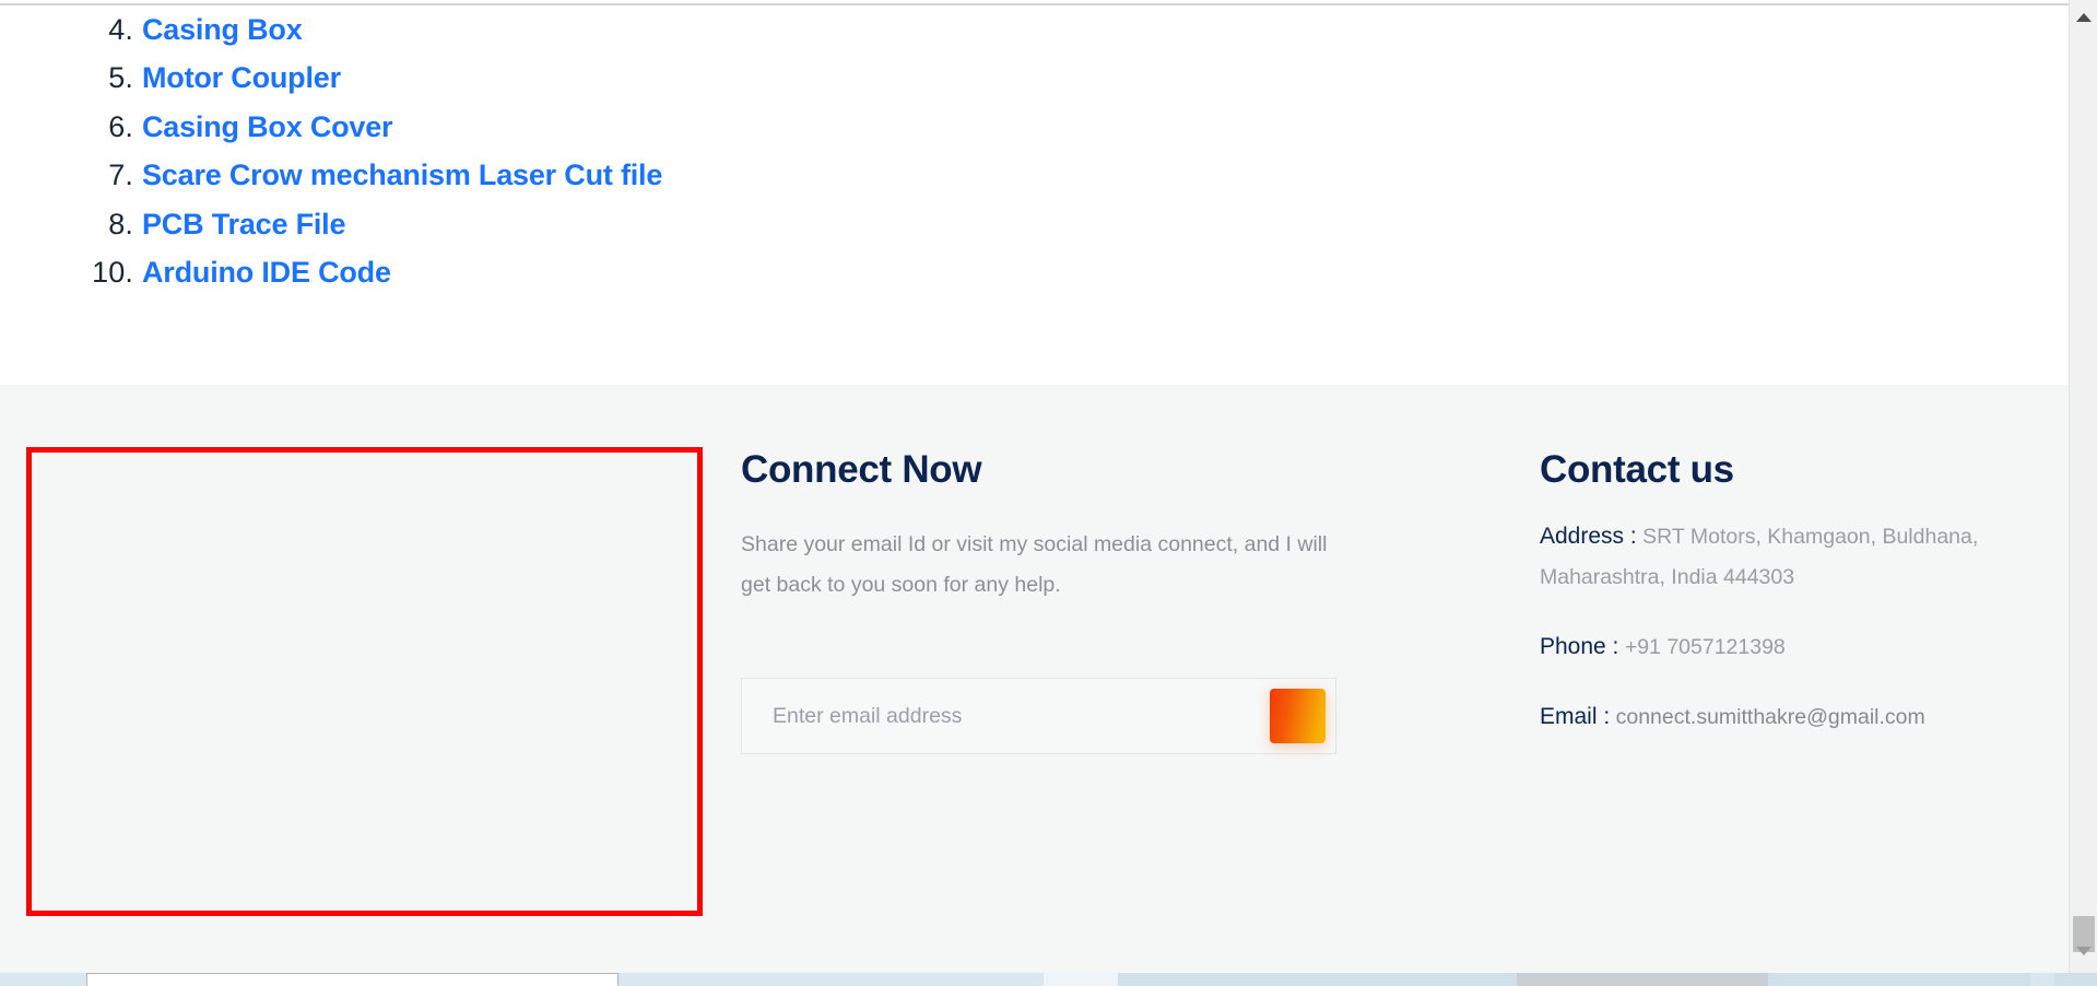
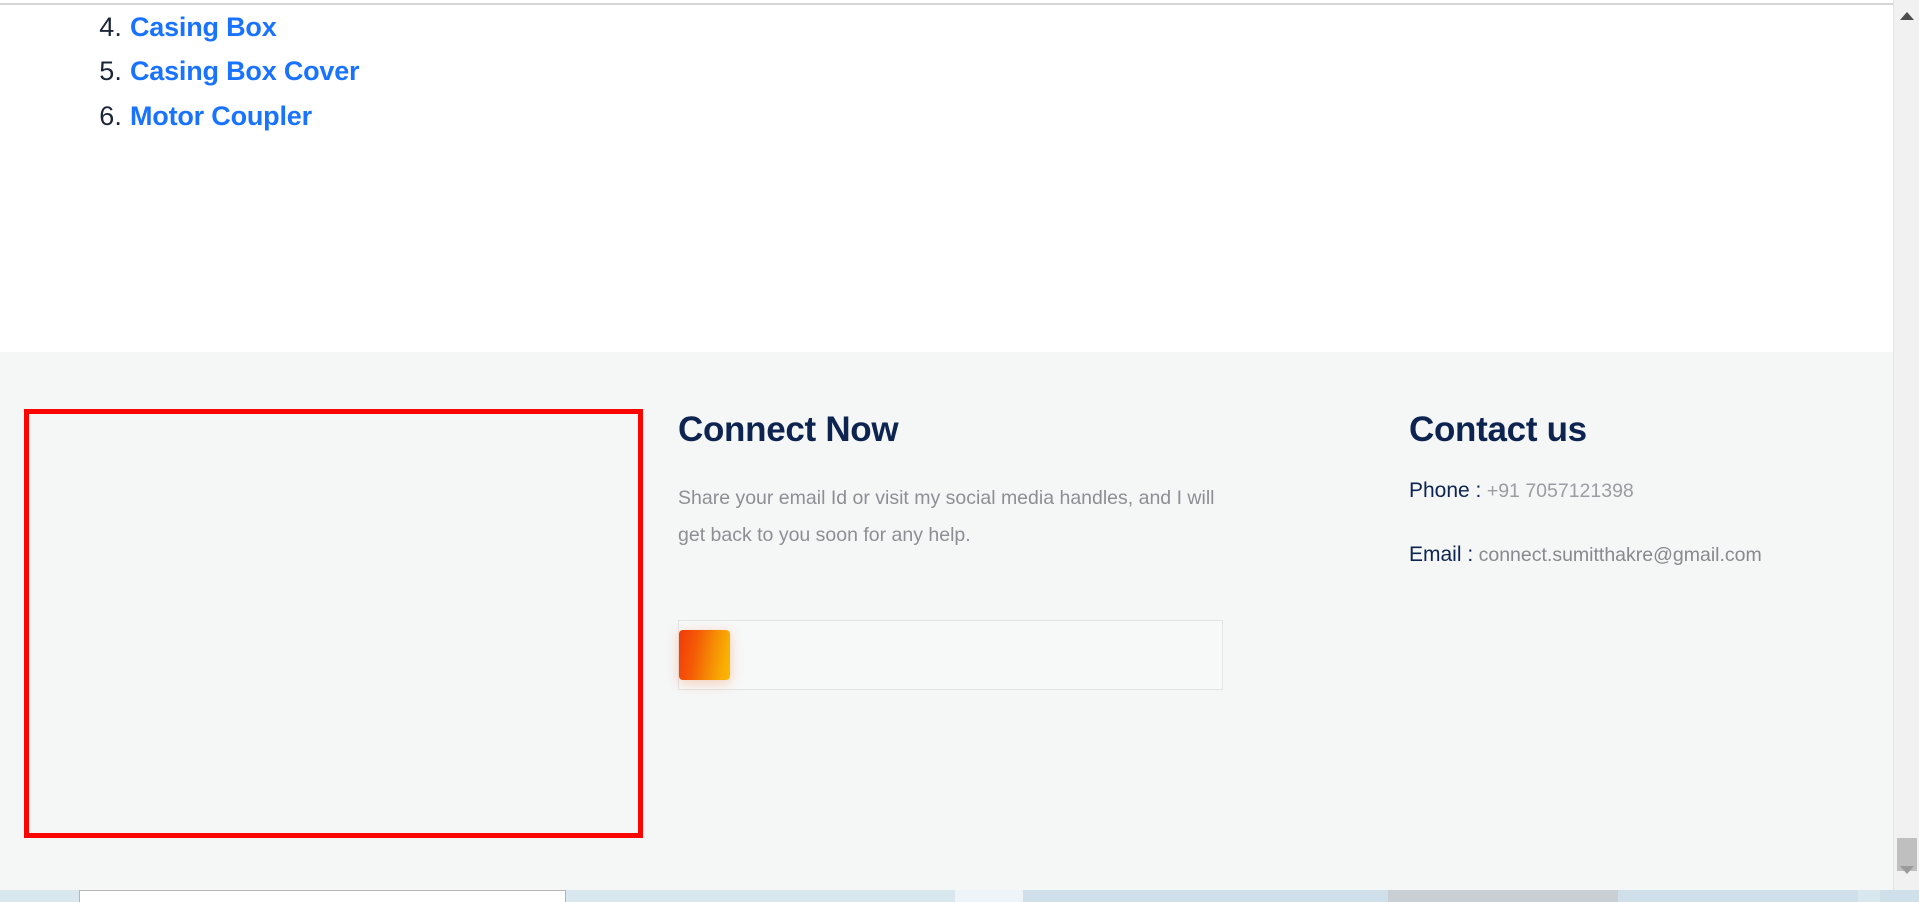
  4.
  Casing Box
  5.
- Motor Coupler
+ Casing Box Cover
  6.
- Casing Box Cover
+ Motor Coupler
- 7.
- Scare Crow mechanism Laser Cut file
- 8.
- PCB Trace File
- 10.
- Arduino IDE Code
  Connect Now
- Share your email Id or visit my social media connect, and I will get back to you soon for any help.
+ Share your email Id or visit my social media handles, and I will get back to you soon for any help.
- Enter email address
  Contact us
- Address : SRT Motors, Khamgaon, Buldhana, Maharashtra, India 444303
  Phone : +91 7057121398
  Email : connect.sumitthakre@gmail.com
